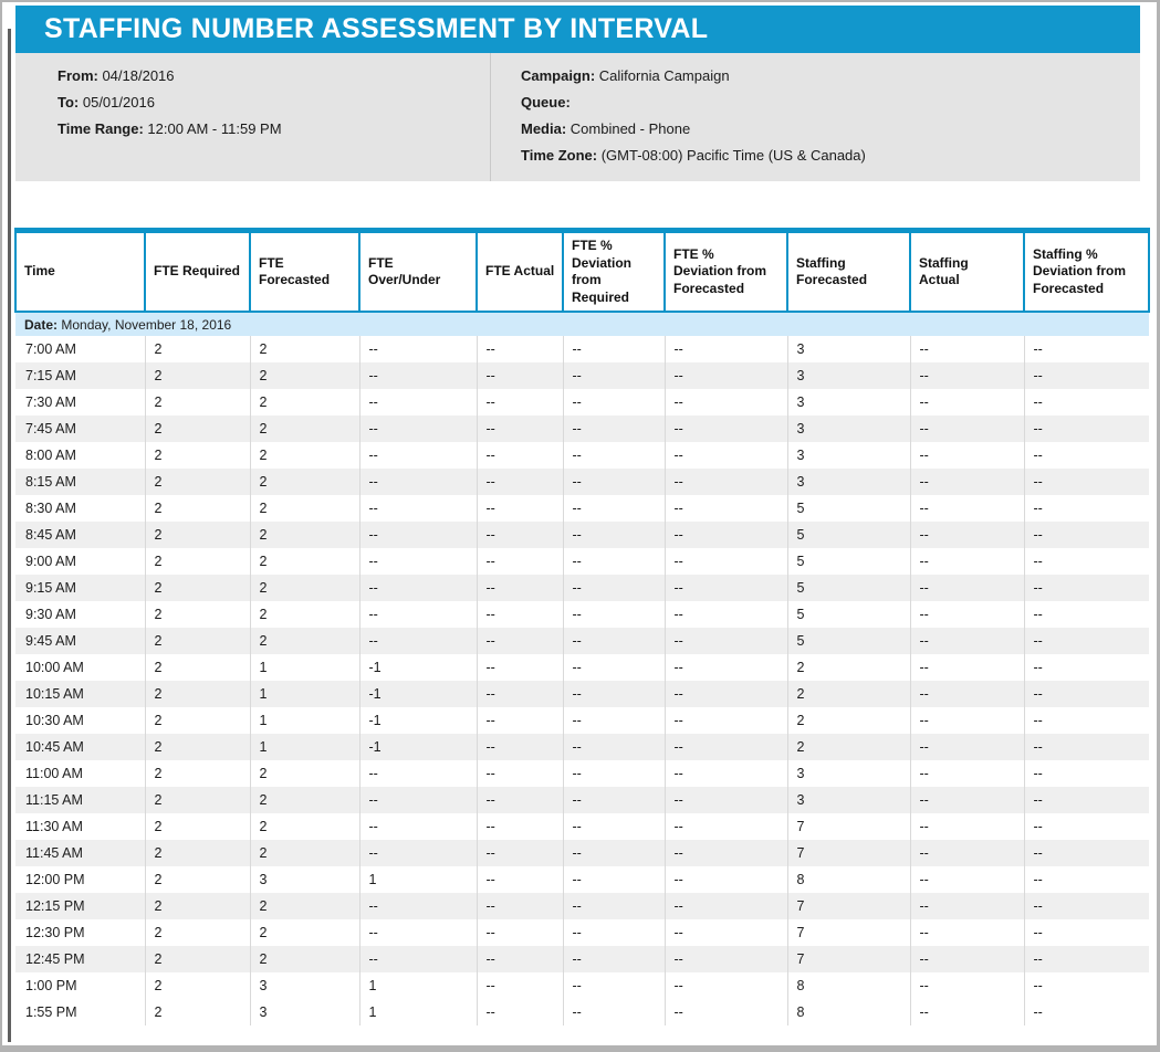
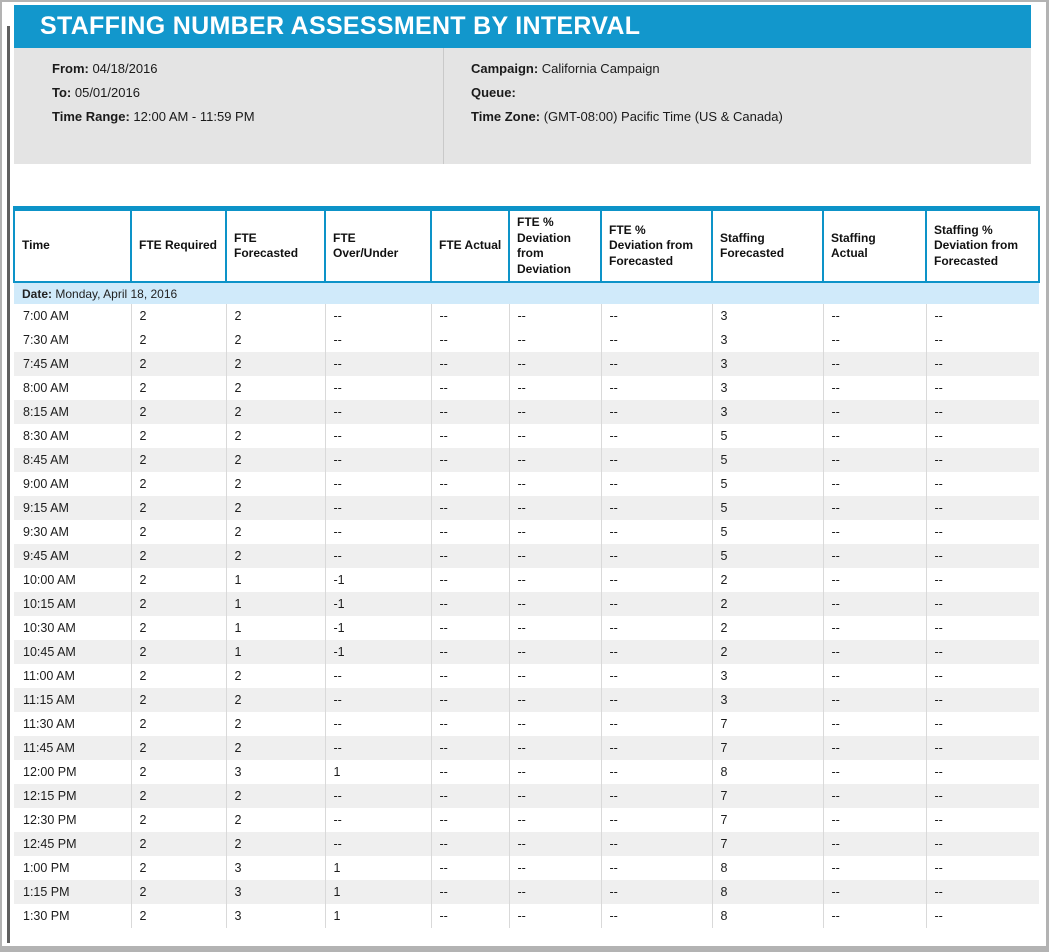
  STAFFING NUMBER ASSESSMENT BY INTERVAL
  From: 04/18/2016
  To: 05/01/2016
  Time Range: 12:00 AM - 11:59 PM
  Campaign: California Campaign
  Queue:
- Media: Combined - Phone
  Time Zone: (GMT-08:00) Pacific Time (US & Canada)
- Time	FTE Required	FTE Forecasted	FTE Over/Under	FTE Actual	FTE % Deviation from Required	FTE % Deviation from Forecasted	Staffing Forecasted	Staffing Actual	Staffing % Deviation from Forecasted
+ Time	FTE Required	FTE Forecasted	FTE Over/Under	FTE Actual	FTE % Deviation from Deviation	FTE % Deviation from Forecasted	Staffing Forecasted	Staffing Actual	Staffing % Deviation from Forecasted
- Date: Monday, November 18, 2016
+ Date: Monday, April 18, 2016
  7:00 AM	2	2	--	--	--	--	3	--	--
- 7:15 AM	2	2	--	--	--	--	3	--	--
  7:30 AM	2	2	--	--	--	--	3	--	--
  7:45 AM	2	2	--	--	--	--	3	--	--
  8:00 AM	2	2	--	--	--	--	3	--	--
  8:15 AM	2	2	--	--	--	--	3	--	--
  8:30 AM	2	2	--	--	--	--	5	--	--
  8:45 AM	2	2	--	--	--	--	5	--	--
  9:00 AM	2	2	--	--	--	--	5	--	--
  9:15 AM	2	2	--	--	--	--	5	--	--
  9:30 AM	2	2	--	--	--	--	5	--	--
  9:45 AM	2	2	--	--	--	--	5	--	--
  10:00 AM	2	1	-1	--	--	--	2	--	--
  10:15 AM	2	1	-1	--	--	--	2	--	--
  10:30 AM	2	1	-1	--	--	--	2	--	--
  10:45 AM	2	1	-1	--	--	--	2	--	--
  11:00 AM	2	2	--	--	--	--	3	--	--
  11:15 AM	2	2	--	--	--	--	3	--	--
  11:30 AM	2	2	--	--	--	--	7	--	--
  11:45 AM	2	2	--	--	--	--	7	--	--
  12:00 PM	2	3	1	--	--	--	8	--	--
  12:15 PM	2	2	--	--	--	--	7	--	--
  12:30 PM	2	2	--	--	--	--	7	--	--
  12:45 PM	2	2	--	--	--	--	7	--	--
  1:00 PM	2	3	1	--	--	--	8	--	--
+ 1:15 PM	2	3	1	--	--	--	8	--	--
- 1:55 PM	2	3	1	--	--	--	8	--	--
+ 1:30 PM	2	3	1	--	--	--	8	--	--
